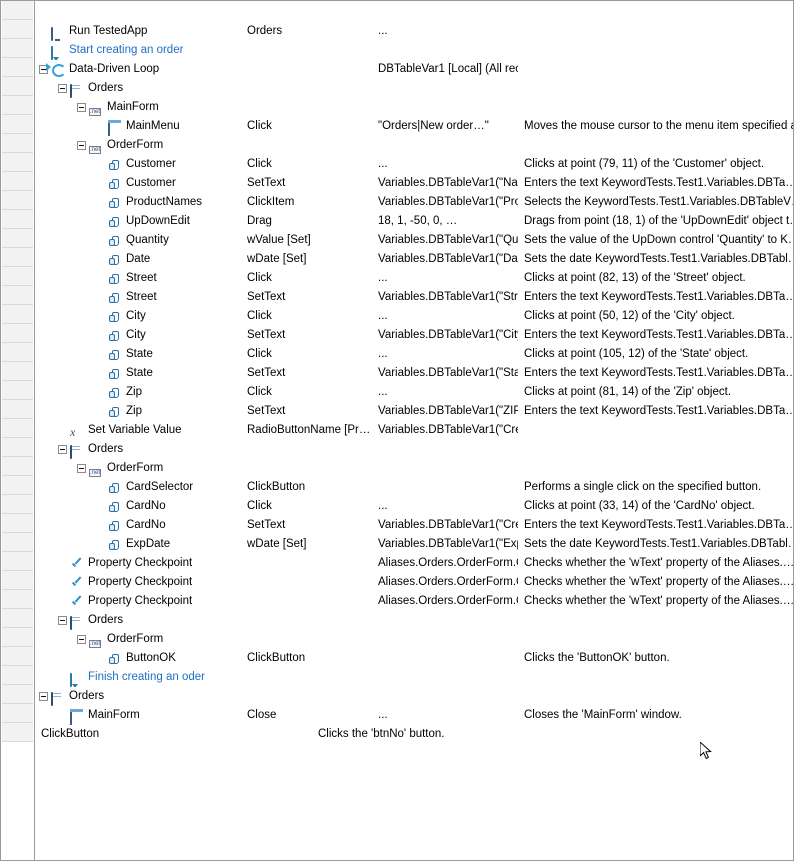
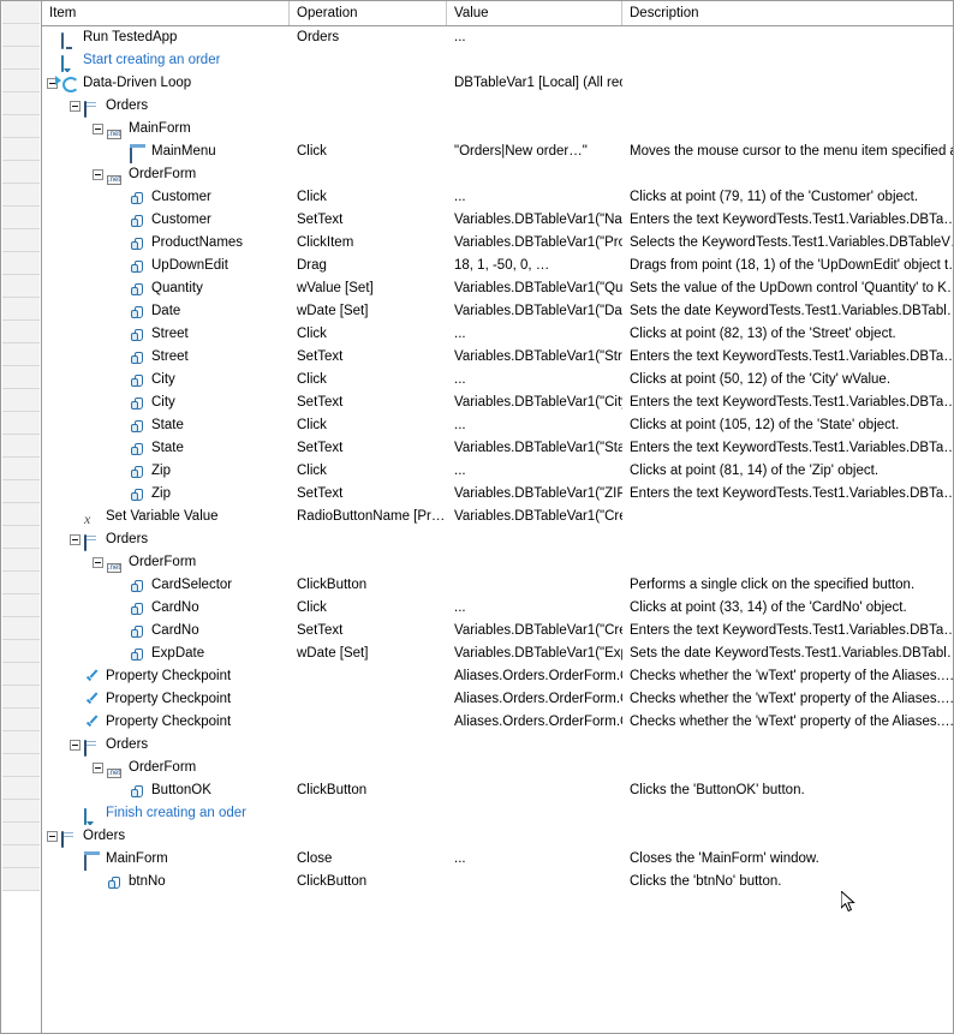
+ Item
+ Operation
+ Value
+ Description
  Run TestedApp
  Orders
  ...
  Start creating an order
  Data-Driven Loop
  DBTableVar1 [Local] (All re
  Orders
  MainForm
  MainMenu
  Click
  "Orders|New order…"
  Moves the mouse cursor to the menu item specified
  OrderForm
  Customer
  Click
  ...
  Clicks at point (79, 11) of the 'Customer' object.
  Customer
  SetText
  Variables.DBTableVar1("Na
  Enters the text KeywordTests.Test1.Variables.DBTa…
  ProductNames
  ClickItem
  Variables.DBTableVar1("Pro
  Selects the KeywordTests.Test1.Variables.DBTableV
  UpDownEdit
  Drag
  18, 1, -50, 0, …
  Drags from point (18, 1) of the 'UpDownEdit' object t
  Quantity
  wValue [Set]
  Variables.DBTableVar1("Qu
  Sets the value of the UpDown control 'Quantity' to K
  Date
  wDate [Set]
  Variables.DBTableVar1("Da
  Sets the date KeywordTests.Test1.Variables.DBTabl
  Street
  Click
  ...
  Clicks at point (82, 13) of the 'Street' object.
  Street
  SetText
  Variables.DBTableVar1("Str
  Enters the text KeywordTests.Test1.Variables.DBTa…
  City
  Click
  ...
- Clicks at point (50, 12) of the 'City' object.
+ Clicks at point (50, 12) of the 'City' wValue.
  City
  SetText
  Variables.DBTableVar1("Cit
  Enters the text KeywordTests.Test1.Variables.DBTa…
  State
  Click
  ...
  Clicks at point (105, 12) of the 'State' object.
  State
  SetText
  Variables.DBTableVar1("Sta
  Enters the text KeywordTests.Test1.Variables.DBTa…
  Zip
  Click
  ...
  Clicks at point (81, 14) of the 'Zip' object.
  Zip
  SetText
  Variables.DBTableVar1("ZIP
  Enters the text KeywordTests.Test1.Variables.DBTa…
  x
  Set Variable Value
  RadioButtonName [Pr…
  Variables.DBTableVar1("Cr
  Orders
  OrderForm
  CardSelector
  ClickButton
  Performs a single click on the specified button.
  CardNo
  Click
  ...
  Clicks at point (33, 14) of the 'CardNo' object.
  CardNo
  SetText
  Variables.DBTableVar1("Cr
  Enters the text KeywordTests.Test1.Variables.DBTa…
  ExpDate
  wDate [Set]
  Variables.DBTableVar1("Ex
  Sets the date KeywordTests.Test1.Variables.DBTabl
  Property Checkpoint
  Aliases.Orders.OrderForm.
  Checks whether the 'wText' property of the Aliases.…
  Property Checkpoint
  Aliases.Orders.OrderForm.
  Checks whether the 'wText' property of the Aliases.…
  Property Checkpoint
  Aliases.Orders.OrderForm.
  Checks whether the 'wText' property of the Aliases.…
  Orders
  OrderForm
  ButtonOK
  ClickButton
  Clicks the 'ButtonOK' button.
  Finish creating an oder
  Orders
  MainForm
  Close
  ...
  Closes the 'MainForm' window.
+ btnNo
  ClickButton
  Clicks the 'btnNo' button.
